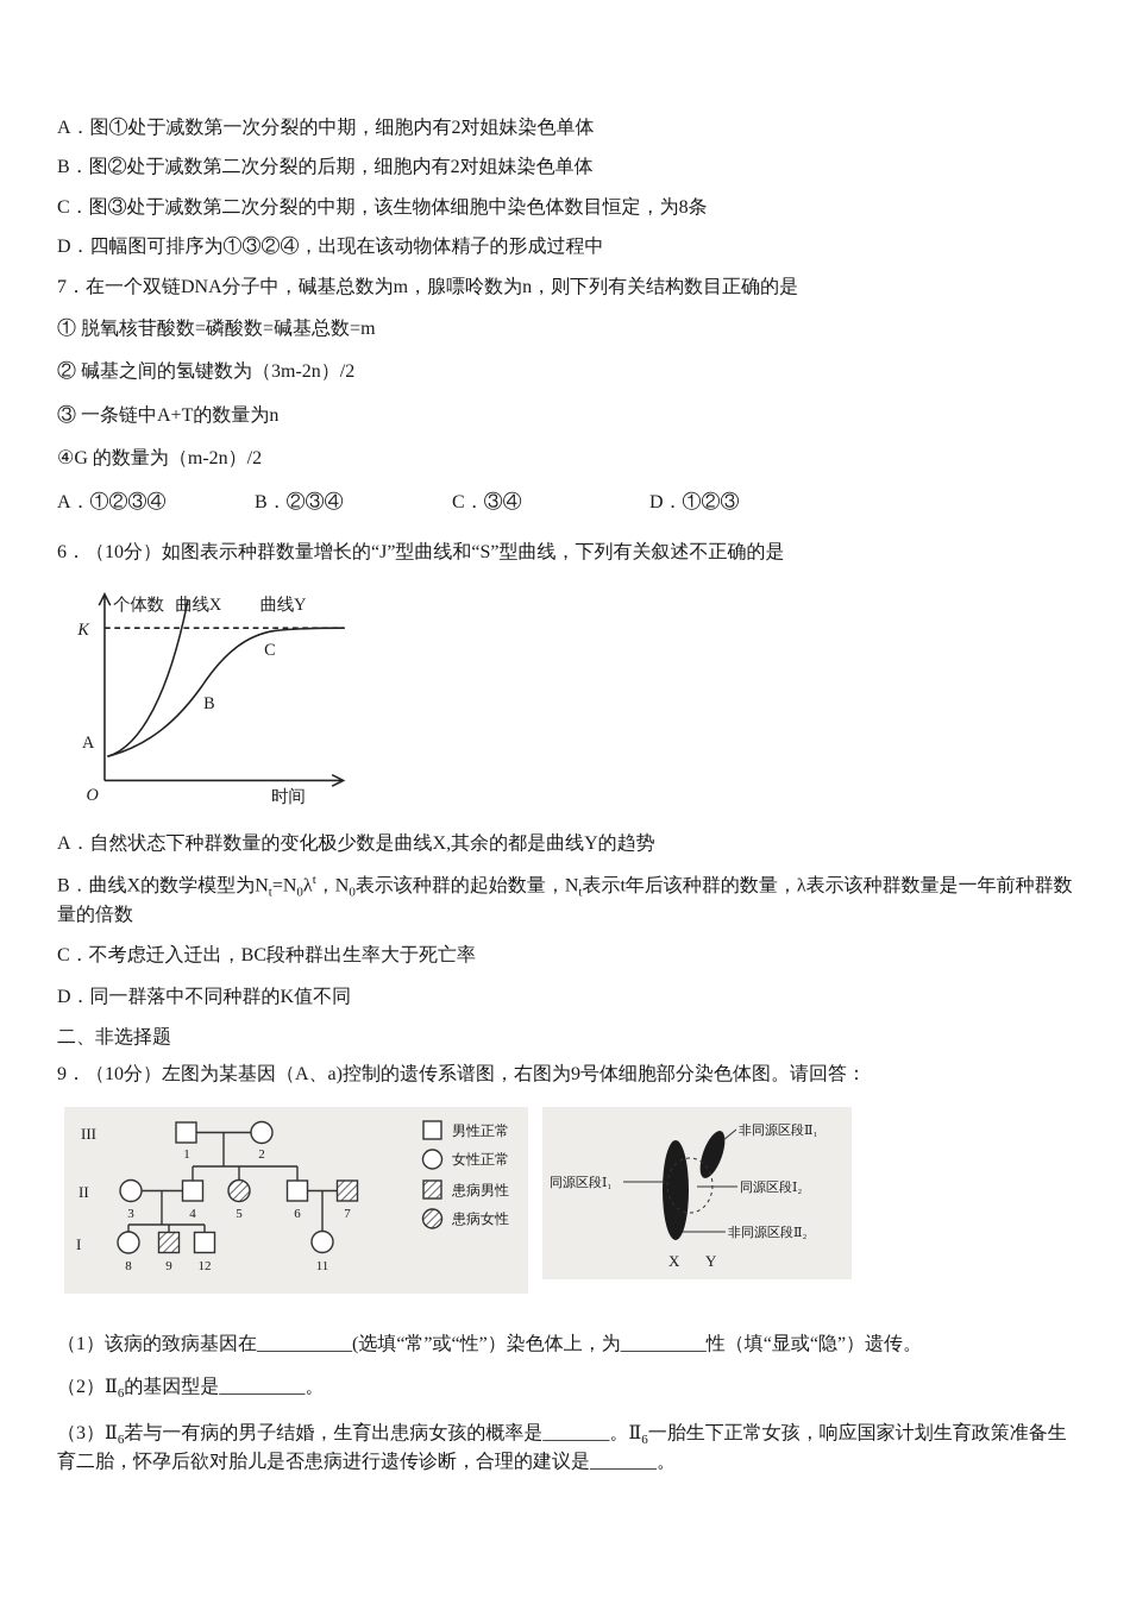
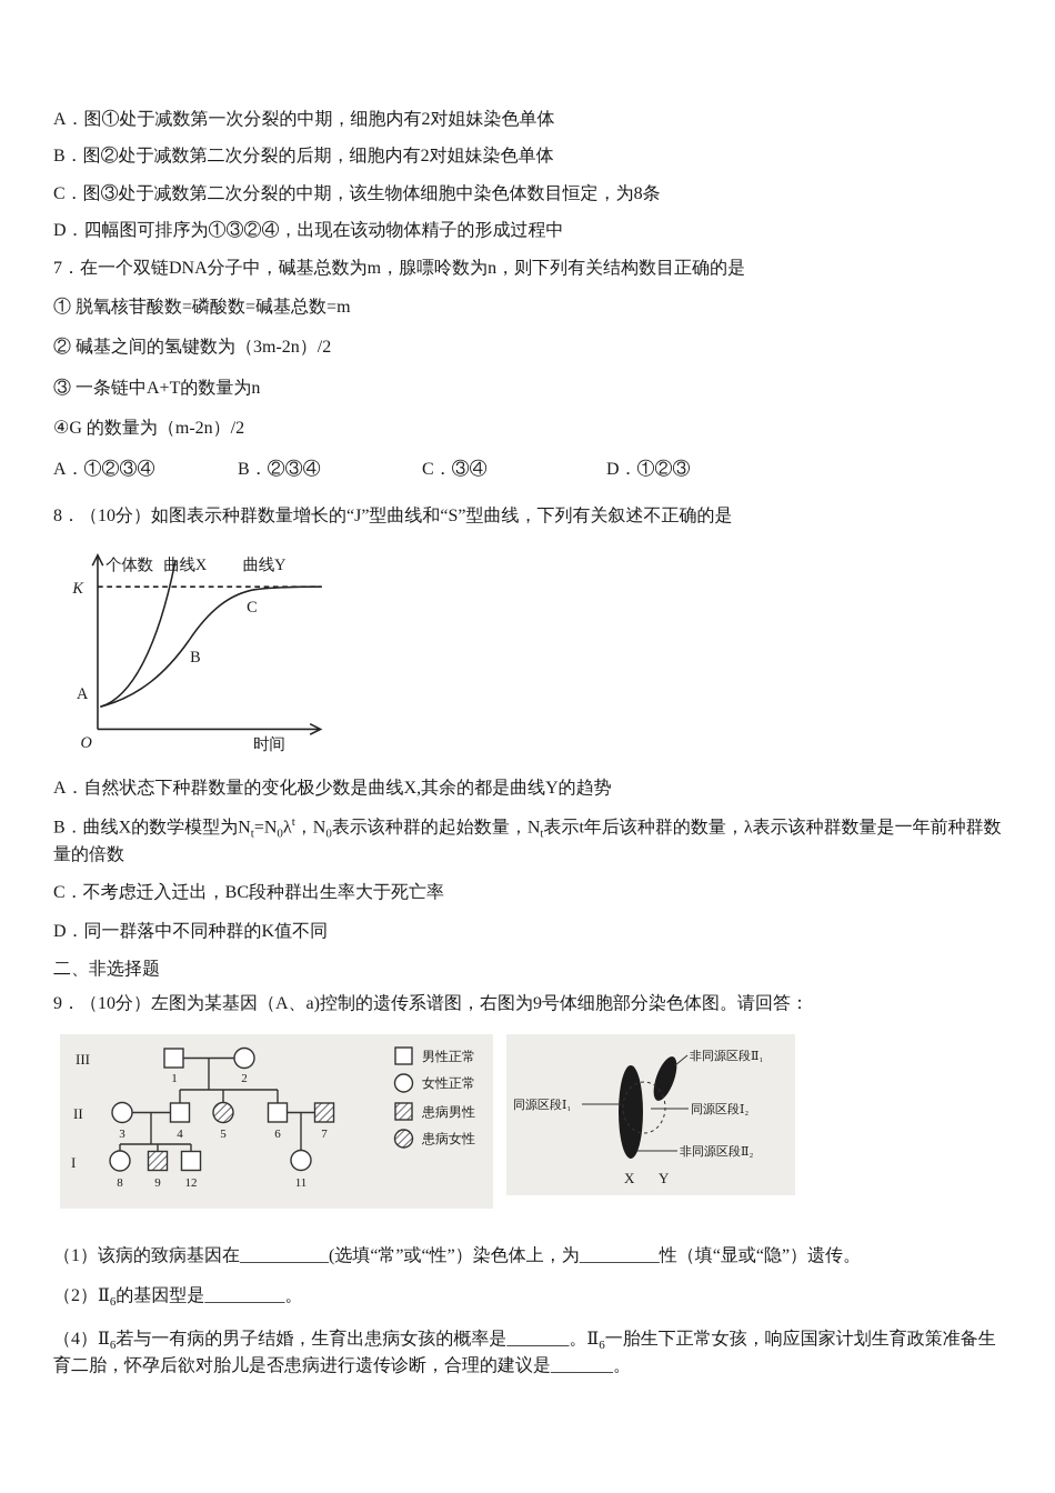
  A．图①处于减数第一次分裂的中期，细胞内有2对姐妹染色单体
  B．图②处于减数第二次分裂的后期，细胞内有2对姐妹染色单体
  C．图③处于减数第二次分裂的中期，该生物体细胞中染色体数目恒定，为8条
  D．四幅图可排序为①③②④，出现在该动物体精子的形成过程中
  7．在一个双链DNA分子中，碱基总数为m，腺嘌呤数为n，则下列有关结构数目正确的是
  ① 脱氧核苷酸数=磷酸数=碱基总数=m
  ② 碱基之间的氢键数为（3m-2n）/2
  ③ 一条链中A+T的数量为n
  ④G 的数量为（m-2n）/2
  A．①②③④
  B．②③④
  C．③④
  D．①②③
- 6．（10分）如图表示种群数量增长的“J”型曲线和“S”型曲线，下列有关叙述不正确的是
+ 8．（10分）如图表示种群数量增长的“J”型曲线和“S”型曲线，下列有关叙述不正确的是
  个体数
  曲线X
  曲线Y
  K
  C
  B
  A
  O
  时间
  A．自然状态下种群数量的变化极少数是曲线X,其余的都是曲线Y的趋势
  B．曲线X的数学模型为Nt=N0λt，N0表示该种群的起始数量，Nt表示t年后该种群的数量，λ表示该种群数量是一年前种群数量的倍数
  C．不考虑迁入迁出，BC段种群出生率大于死亡率
  D．同一群落中不同种群的K值不同
  二、非选择题
  9．（10分）左图为某基因（A、a)控制的遗传系谱图，右图为9号体细胞部分染色体图。请回答：
  III
  II
  I
  1
  2
  3
  4
  5
  6
  7
  8
  9
  12
  11
  男性正常
  女性正常
  患病男性
  患病女性
  非同源区段Ⅱ₁
  同源区段Ⅰ₁
  同源区段Ⅰ₂
  非同源区段Ⅱ₂
  X
  Y
  （1）该病的致病基因在__________(选填“常”或“性”）染色体上，为_________性（填“显或“隐”）遗传。
  （2）Ⅱ6的基因型是_________。
- （3）Ⅱ6若与一有病的男子结婚，生育出患病女孩的概率是_______。Ⅱ6一胎生下正常女孩，响应国家计划生育政策准备生育二胎，怀孕后欲对胎儿是否患病进行遗传诊断，合理的建议是_______。
+ （4）Ⅱ6若与一有病的男子结婚，生育出患病女孩的概率是_______。Ⅱ6一胎生下正常女孩，响应国家计划生育政策准备生育二胎，怀孕后欲对胎儿是否患病进行遗传诊断，合理的建议是_______。
